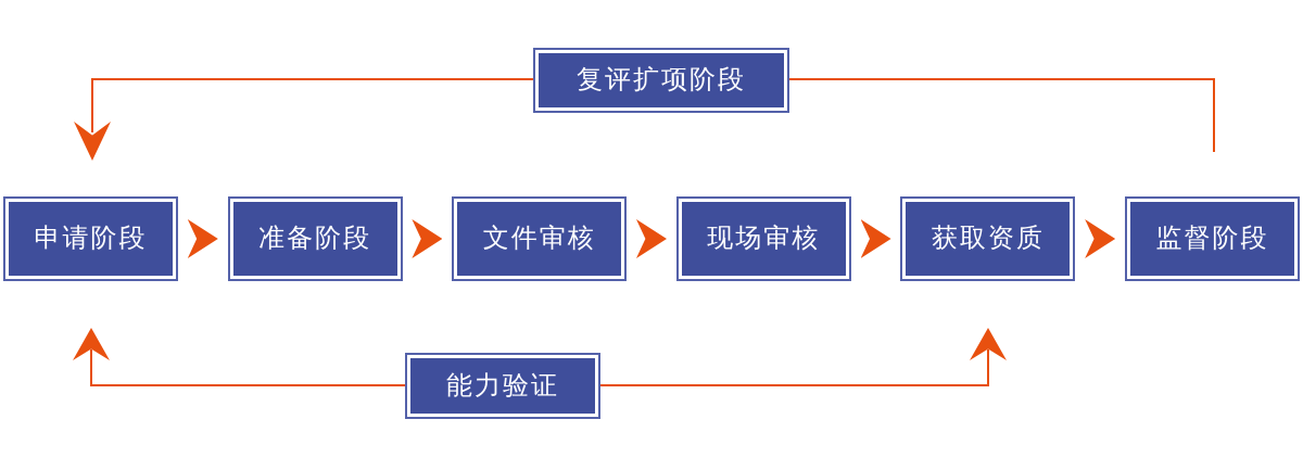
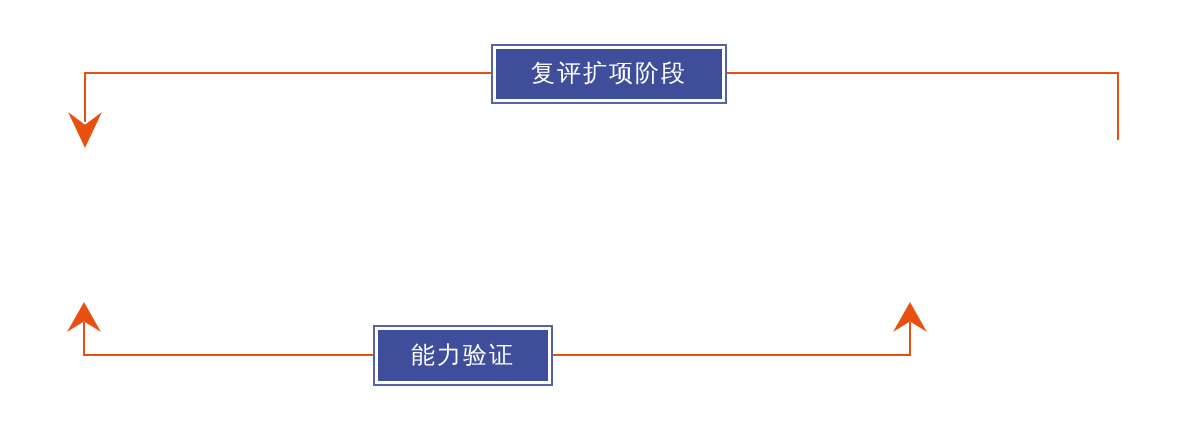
- 申请阶段
- 准备阶段
- 文件审核
- 现场审核
- 获取资质
- 监督阶段
  复评扩项阶段
  能力验证
